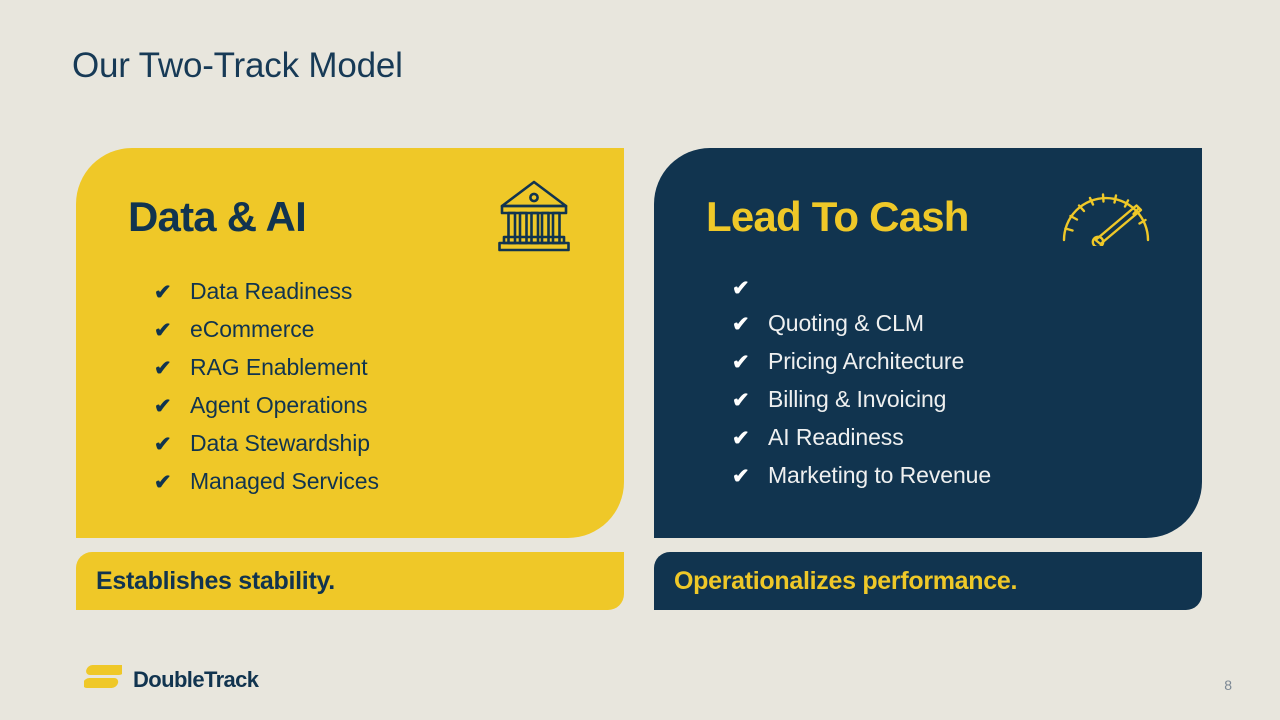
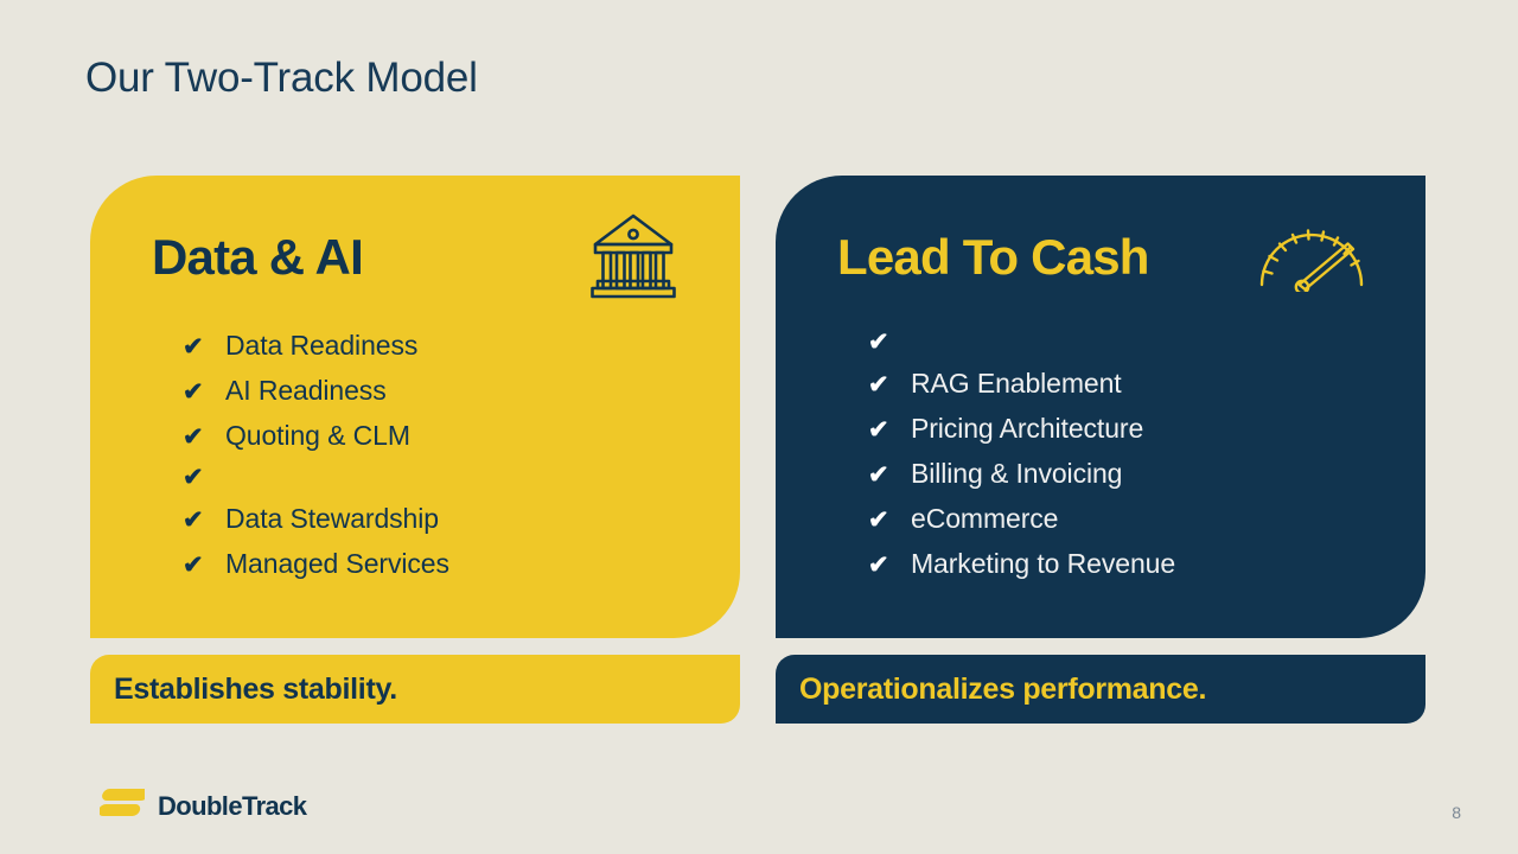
  Our Two-Track Model
  Data & AI
  ✔
  Data Readiness
  ✔
- eCommerce
+ AI Readiness
  ✔
- RAG Enablement
+ Quoting & CLM
  ✔
- Agent Operations
  ✔
  Data Stewardship
  ✔
  Managed Services
  Establishes stability.
  Lead To Cash
  ✔
  ✔
- Quoting & CLM
+ RAG Enablement
  ✔
  Pricing Architecture
  ✔
  Billing & Invoicing
  ✔
- AI Readiness
+ eCommerce
  ✔
  Marketing to Revenue
  Operationalizes performance.
  DoubleTrack
  8
